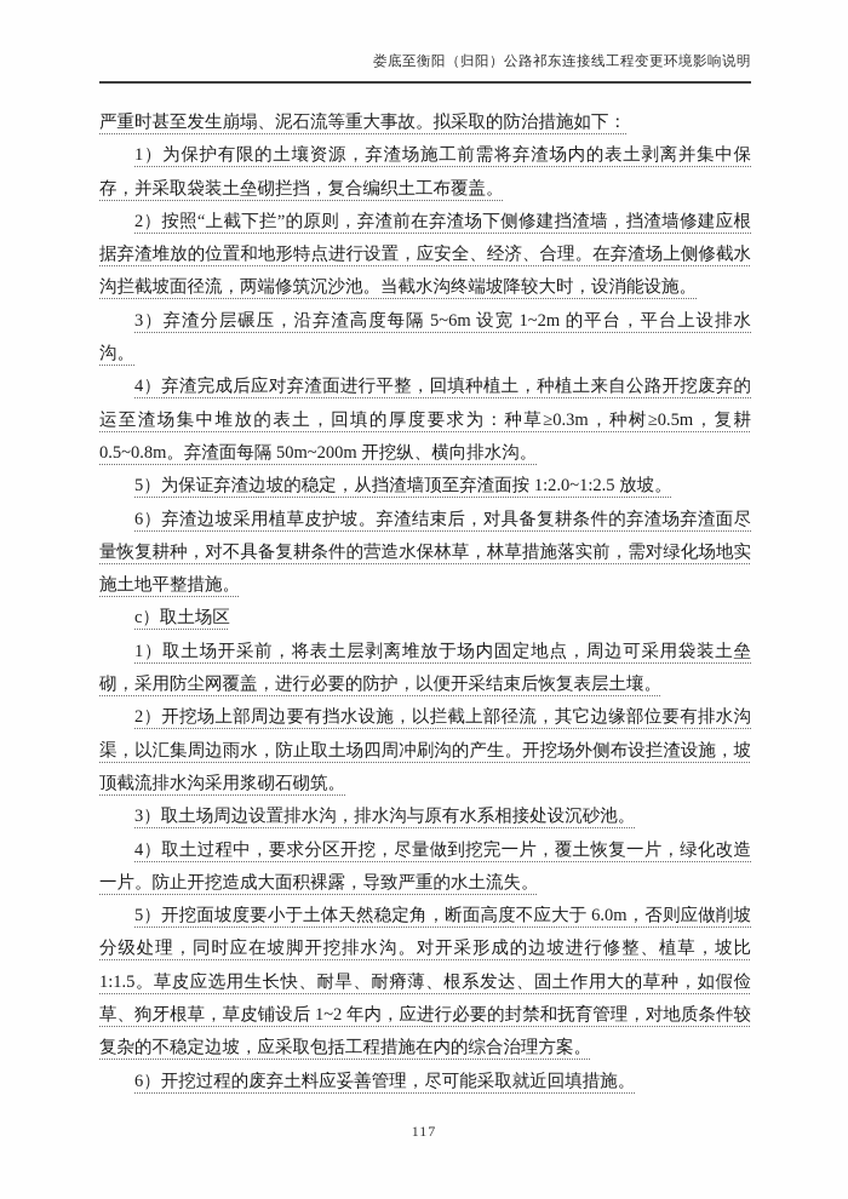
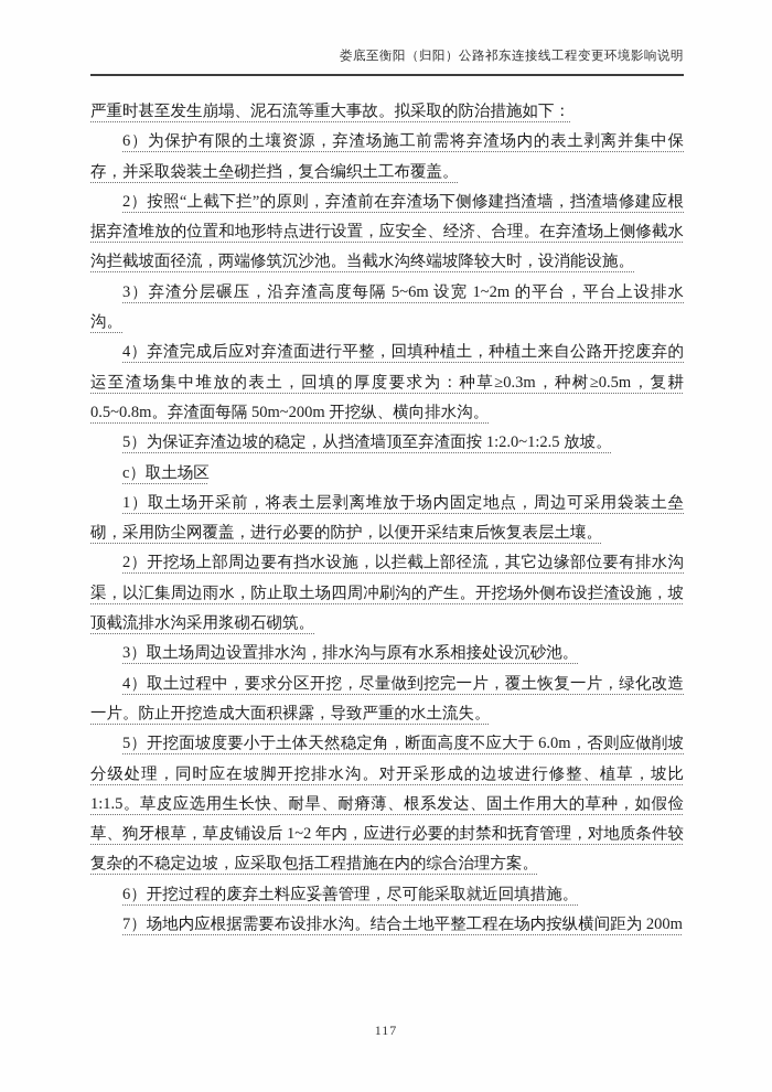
  娄底至衡阳（归阳）公路祁东连接线工程变更环境影响说明
  严重时甚至发生崩塌、泥石流等重大事故。拟采取的防治措施如下：
- 1）为保护有限的土壤资源，弃渣场施工前需将弃渣场内的表土剥离并集中保存，并采取袋装土垒砌拦挡，复合编织土工布覆盖。
+ 6）为保护有限的土壤资源，弃渣场施工前需将弃渣场内的表土剥离并集中保存，并采取袋装土垒砌拦挡，复合编织土工布覆盖。
  2）按照“上截下拦”的原则，弃渣前在弃渣场下侧修建挡渣墙，挡渣墙修建应根据弃渣堆放的位置和地形特点进行设置，应安全、经济、合理。在弃渣场上侧修截水沟拦截坡面径流，两端修筑沉沙池。当截水沟终端坡降较大时，设消能设施。
  3）弃渣分层碾压，沿弃渣高度每隔 5~6m 设宽 1~2m 的平台，平台上设排水沟。
  4）弃渣完成后应对弃渣面进行平整，回填种植土，种植土来自公路开挖废弃的运至渣场集中堆放的表土，回填的厚度要求为：种草≥0.3m，种树≥0.5m，复耕 0.5~0.8m。弃渣面每隔 50m~200m 开挖纵、横向排水沟。
  5）为保证弃渣边坡的稳定，从挡渣墙顶至弃渣面按 1:2.0~1:2.5 放坡。
- 6）弃渣边坡采用植草皮护坡。弃渣结束后，对具备复耕条件的弃渣场弃渣面尽量恢复耕种，对不具备复耕条件的营造水保林草，林草措施落实前，需对绿化场地实施土地平整措施。
  c）取土场区
  1）取土场开采前，将表土层剥离堆放于场内固定地点，周边可采用袋装土垒砌，采用防尘网覆盖，进行必要的防护，以便开采结束后恢复表层土壤。
  2）开挖场上部周边要有挡水设施，以拦截上部径流，其它边缘部位要有排水沟渠，以汇集周边雨水，防止取土场四周冲刷沟的产生。开挖场外侧布设拦渣设施，坡顶截流排水沟采用浆砌石砌筑。
  3）取土场周边设置排水沟，排水沟与原有水系相接处设沉砂池。
  4）取土过程中，要求分区开挖，尽量做到挖完一片，覆土恢复一片，绿化改造一片。防止开挖造成大面积裸露，导致严重的水土流失。
  5）开挖面坡度要小于土体天然稳定角，断面高度不应大于 6.0m，否则应做削坡分级处理，同时应在坡脚开挖排水沟。对开采形成的边坡进行修整、植草，坡比 1:1.5。草皮应选用生长快、耐旱、耐瘠薄、根系发达、固土作用大的草种，如假俭草、狗牙根草，草皮铺设后 1~2 年内，应进行必要的封禁和抚育管理，对地质条件较复杂的不稳定边坡，应采取包括工程措施在内的综合治理方案。
  6）开挖过程的废弃土料应妥善管理，尽可能采取就近回填措施。
+ 7）场地内应根据需要布设排水沟。结合土地平整工程在场内按纵横间距为 200m
  117
